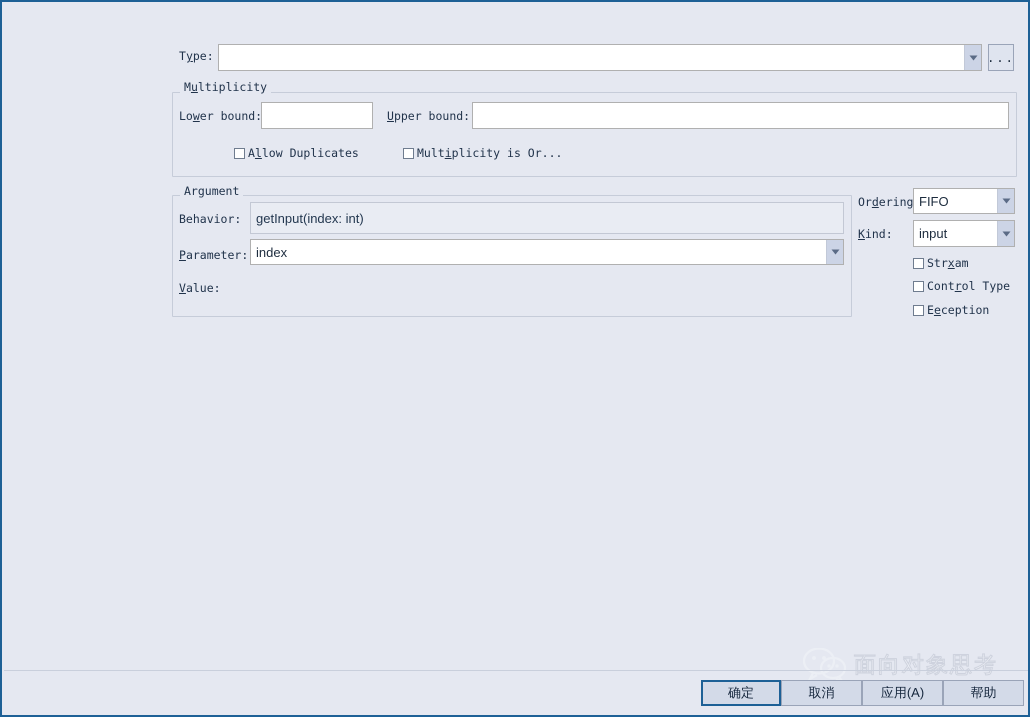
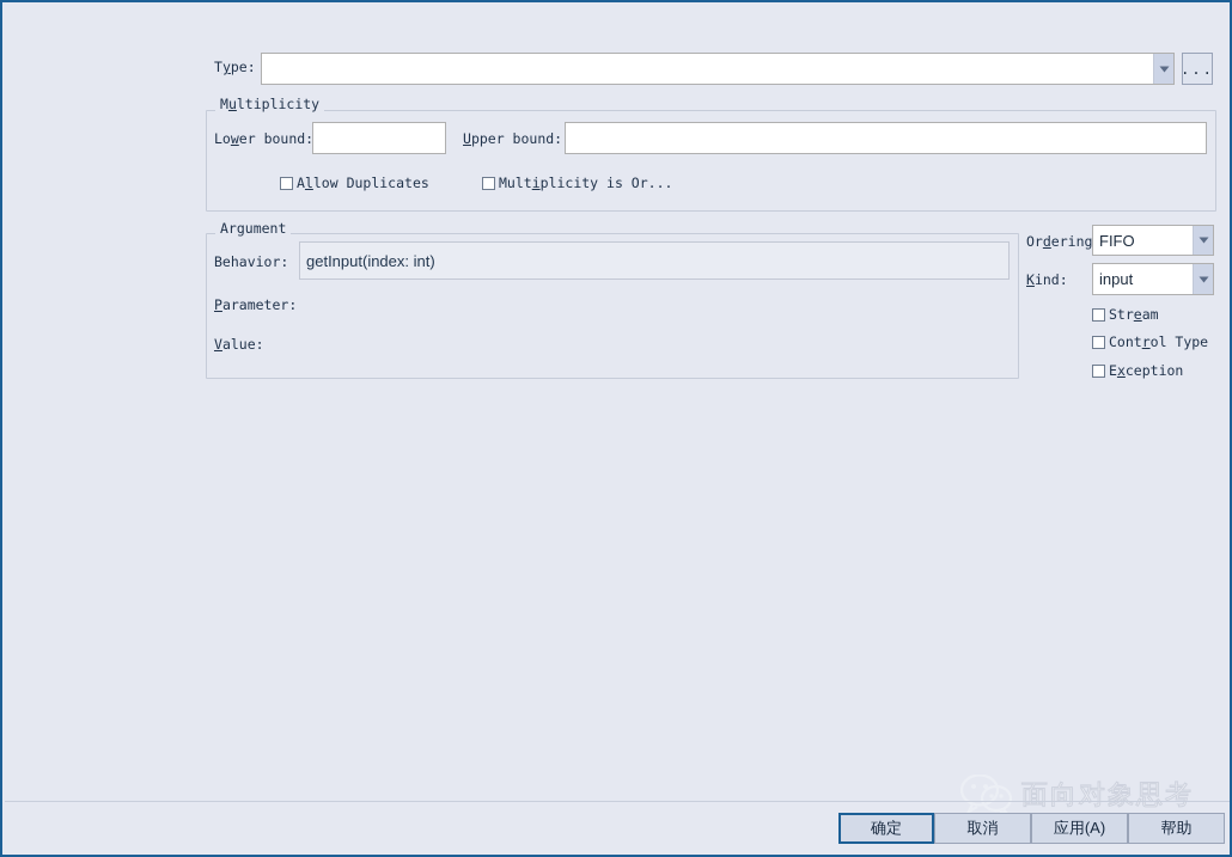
  Type:
  ...
  Multiplicity
  Lower bound:
  Upper bound:
  Allow Duplicates
  Multiplicity is Or...
  Argument
  Behavior:
  getInput(index: int)
  Parameter:
- index
  Value:
  Ordering
  FIFO
  Kind:
  input
- Strxam
+ Stream
  Control Type
- Eeception
+ Exception
  面向对象思考
  确定
  取消
  应用(A)
  帮助
